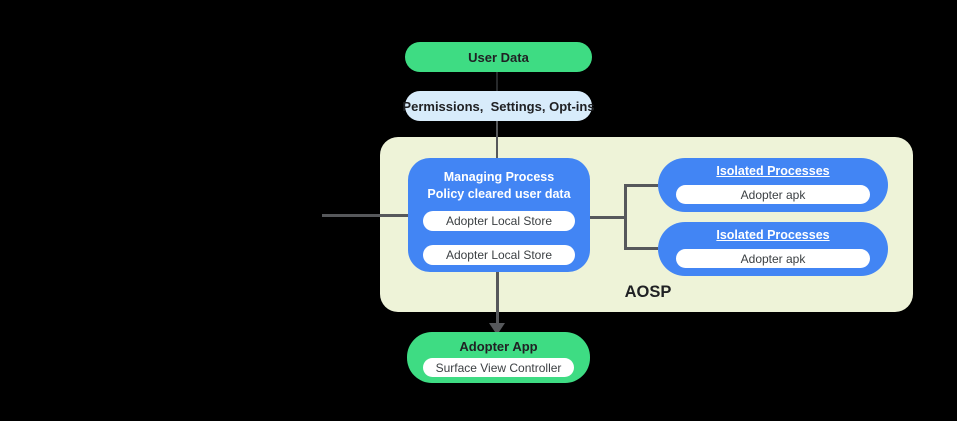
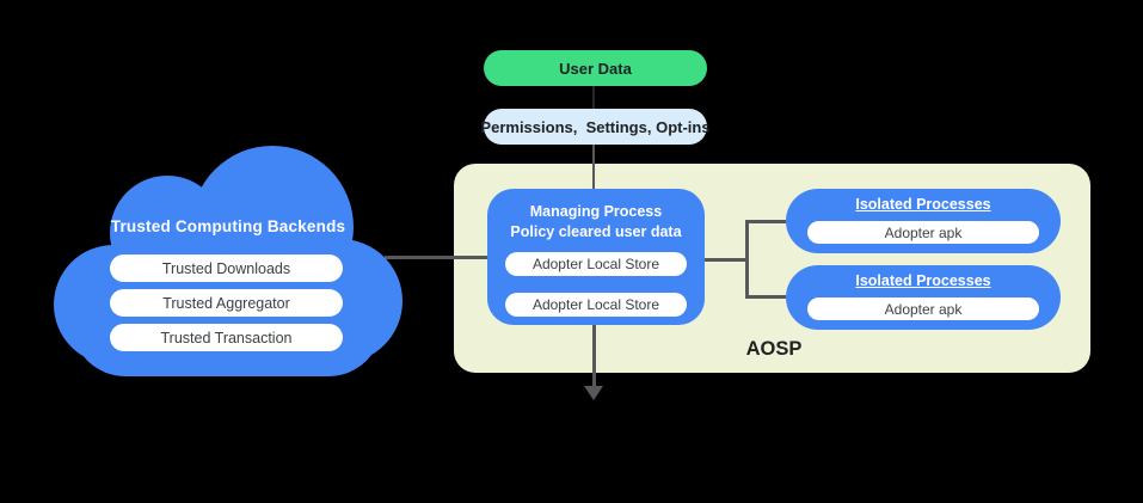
  User Data
  Permissions, Settings, Opt-ins
+ Trusted Computing Backends
+ Trusted Downloads
+ Trusted Aggregator
+ Trusted Transaction
  Managing Process
  Policy cleared user data
  Adopter Local Store
  Adopter Local Store
  Isolated Processes
  Adopter apk
  Isolated Processes
  Adopter apk
  AOSP
- Adopter App
- Surface View Controller
